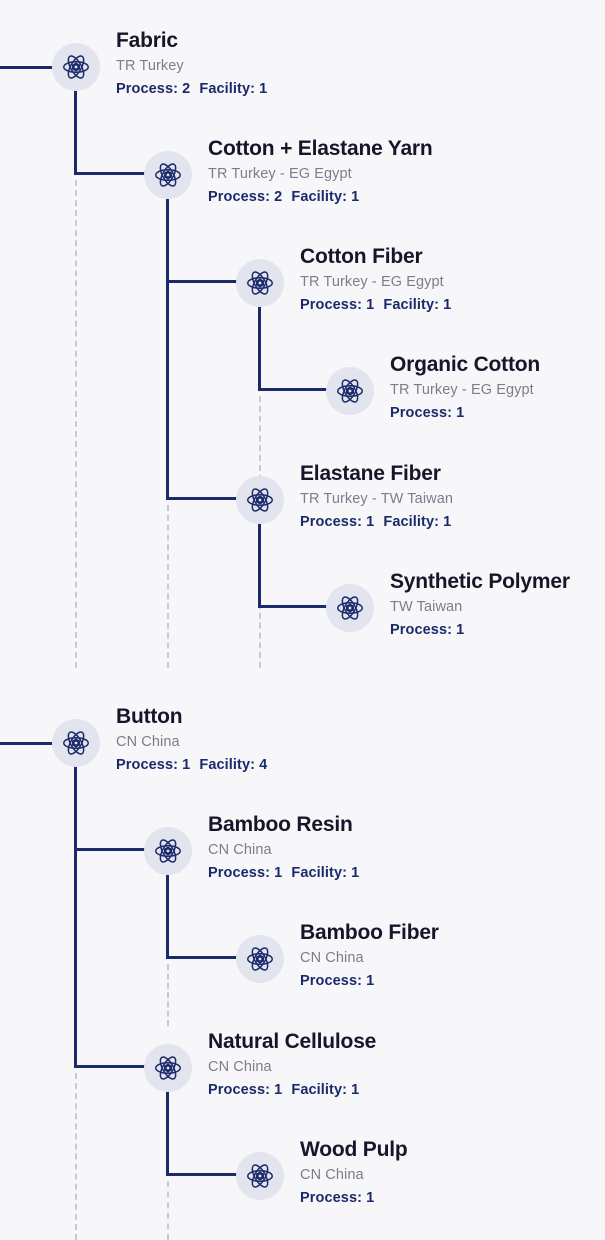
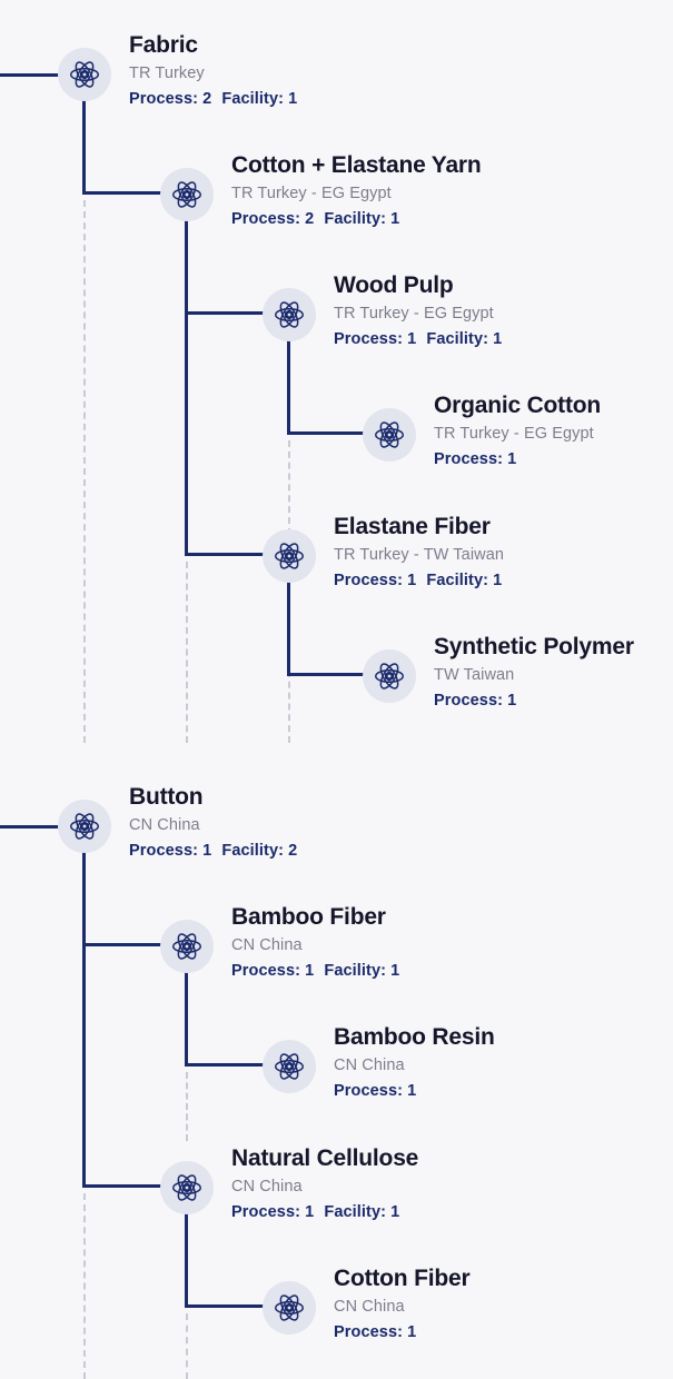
  Fabric
  TR Turkey
  Process: 2 Facility: 1
  Cotton + Elastane Yarn
  TR Turkey - EG Egypt
  Process: 2 Facility: 1
- Cotton Fiber
+ Wood Pulp
  TR Turkey - EG Egypt
  Process: 1 Facility: 1
  Organic Cotton
  TR Turkey - EG Egypt
  Process: 1
  Elastane Fiber
  TR Turkey - TW Taiwan
  Process: 1 Facility: 1
  Synthetic Polymer
  TW Taiwan
  Process: 1
  Button
  CN China
- Process: 1 Facility: 4
+ Process: 1 Facility: 2
- Bamboo Resin
+ Bamboo Fiber
  CN China
  Process: 1 Facility: 1
- Bamboo Fiber
+ Bamboo Resin
  CN China
  Process: 1
  Natural Cellulose
  CN China
  Process: 1 Facility: 1
- Wood Pulp
+ Cotton Fiber
  CN China
  Process: 1
